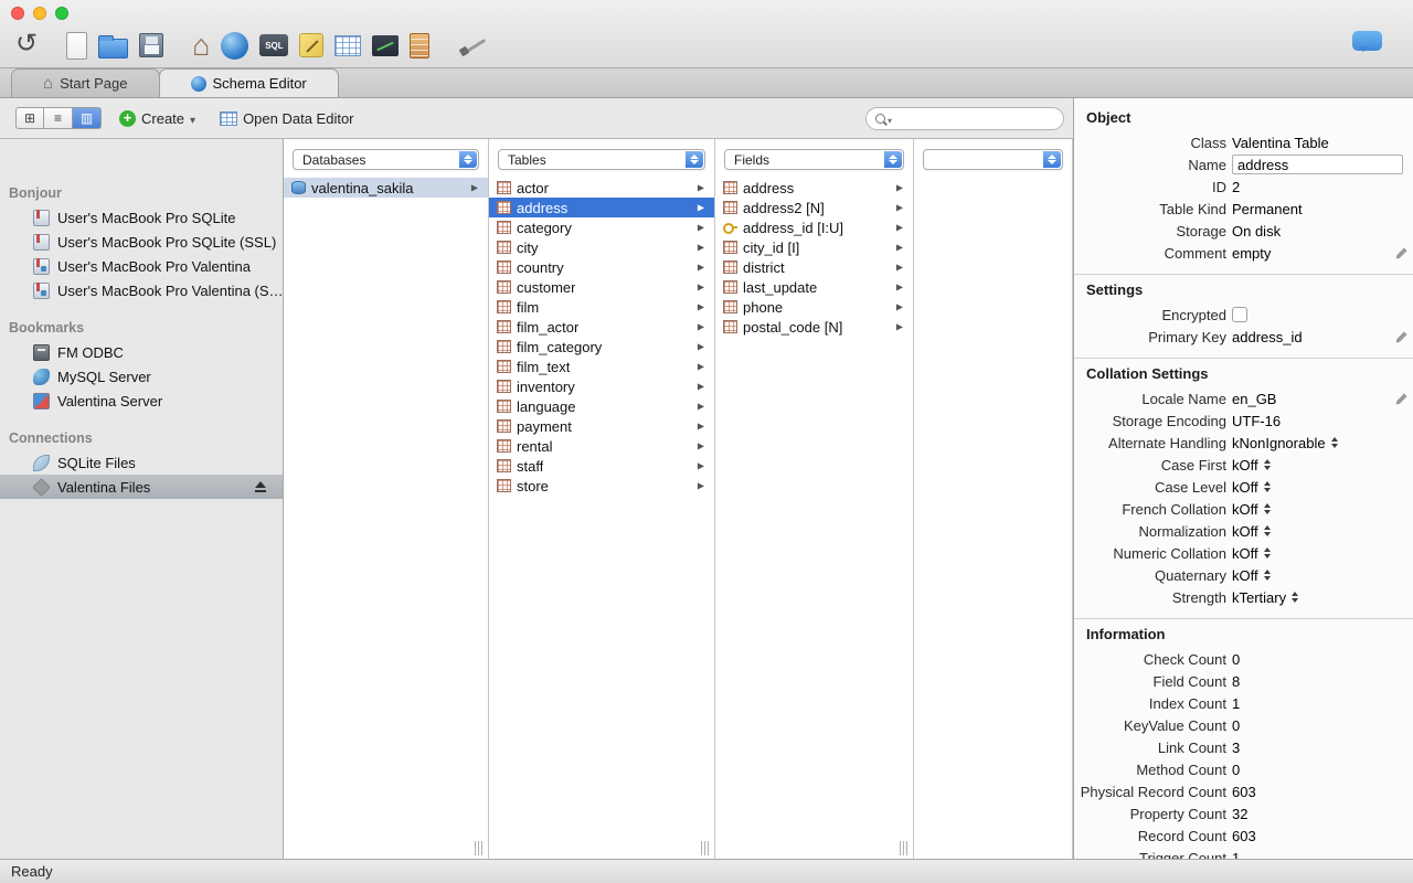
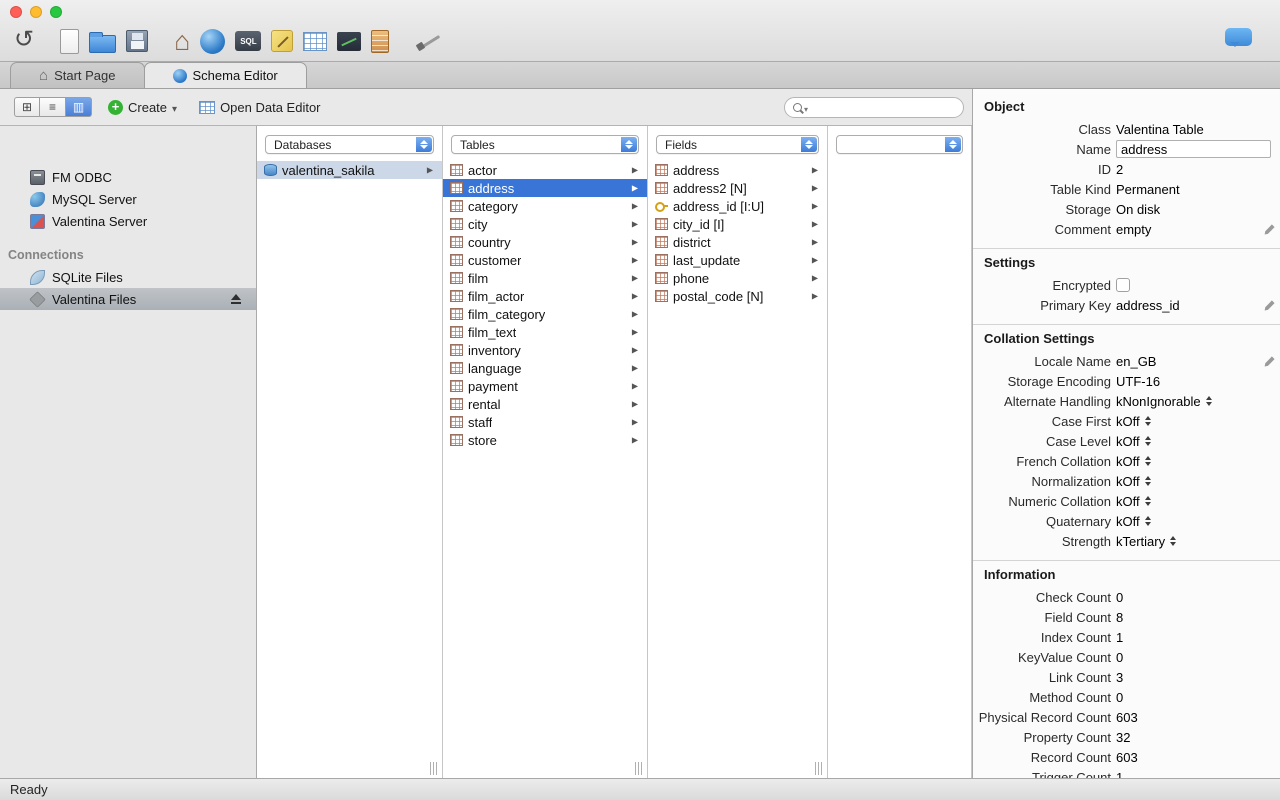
  ↺
  ⌂
  SQL
  Start Page
  Schema Editor
  ⊞
  ≡
  ▥
  Create
  Open Data Editor
- Bonjour
- User's MacBook Pro SQLite
- User's MacBook Pro SQLite (SSL)
- User's MacBook Pro Valentina
- User's MacBook Pro Valentina (S…
- Bookmarks
  FM ODBC
  MySQL Server
  Valentina Server
  Connections
  SQLite Files
  Valentina Files
  Databases
  valentina_sakila
  ▶
  Tables
  actor
  ▶
  address
  ▶
  category
  ▶
  city
  ▶
  country
  ▶
  customer
  ▶
  film
  ▶
  film_actor
  ▶
  film_category
  ▶
  film_text
  ▶
  inventory
  ▶
  language
  ▶
  payment
  ▶
  rental
  ▶
  staff
  ▶
  store
  ▶
  Fields
  address
  ▶
  address2 [N]
  ▶
  address_id [I:U]
  ▶
  city_id [I]
  ▶
  district
  ▶
  last_update
  ▶
  phone
  ▶
  postal_code [N]
  ▶
  Object
  Class
  Valentina Table
  Name
  address
  ID
  2
  Table Kind
  Permanent
  Storage
  On disk
  Comment
  empty
  Settings
  Encrypted
  Primary Key
  address_id
  Collation Settings
  Locale Name
  en_GB
  Storage Encoding
  UTF-16
  Alternate Handling
  kNonIgnorable
  Case First
  kOff
  Case Level
  kOff
  French Collation
  kOff
  Normalization
  kOff
  Numeric Collation
  kOff
  Quaternary
  kOff
  Strength
  kTertiary
  Information
  Check Count
  0
  Field Count
  8
  Index Count
  1
  KeyValue Count
  0
  Link Count
  3
  Method Count
  0
  Physical Record Count
  603
  Property Count
  32
  Record Count
  603
  Trigger Count
  1
  Ready
